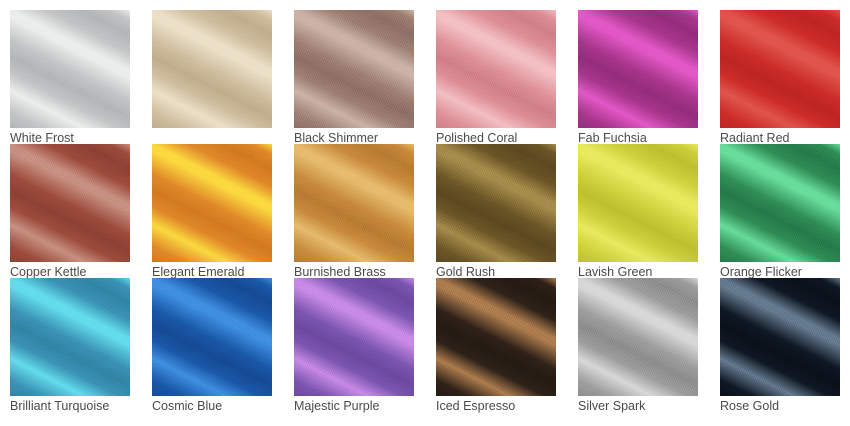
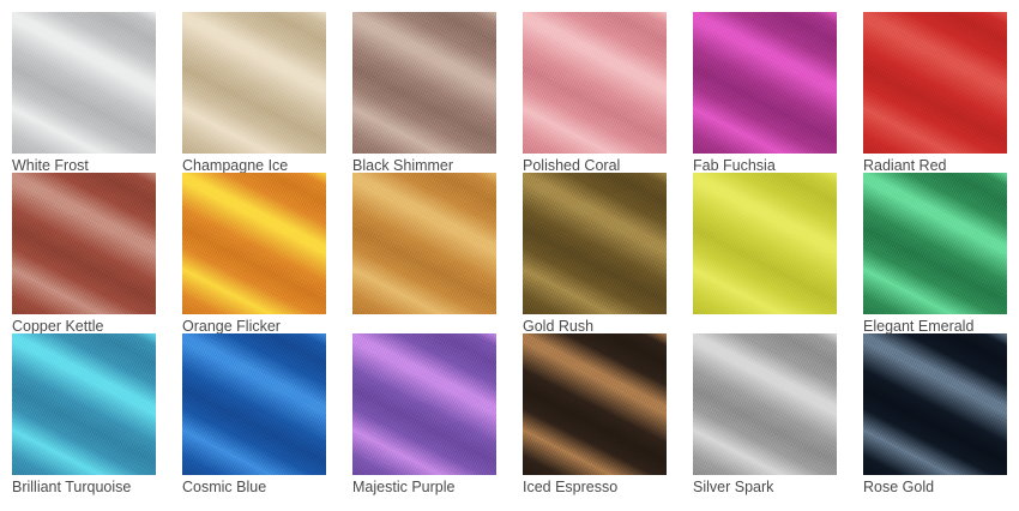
  White Frost
+ Champagne Ice
  Black Shimmer
  Polished Coral
  Fab Fuchsia
  Radiant Red
  Copper Kettle
- Elegant Emerald
+ Orange Flicker
- Burnished Brass
  Gold Rush
- Lavish Green
- Orange Flicker
+ Elegant Emerald
  Brilliant Turquoise
  Cosmic Blue
  Majestic Purple
  Iced Espresso
  Silver Spark
  Rose Gold
